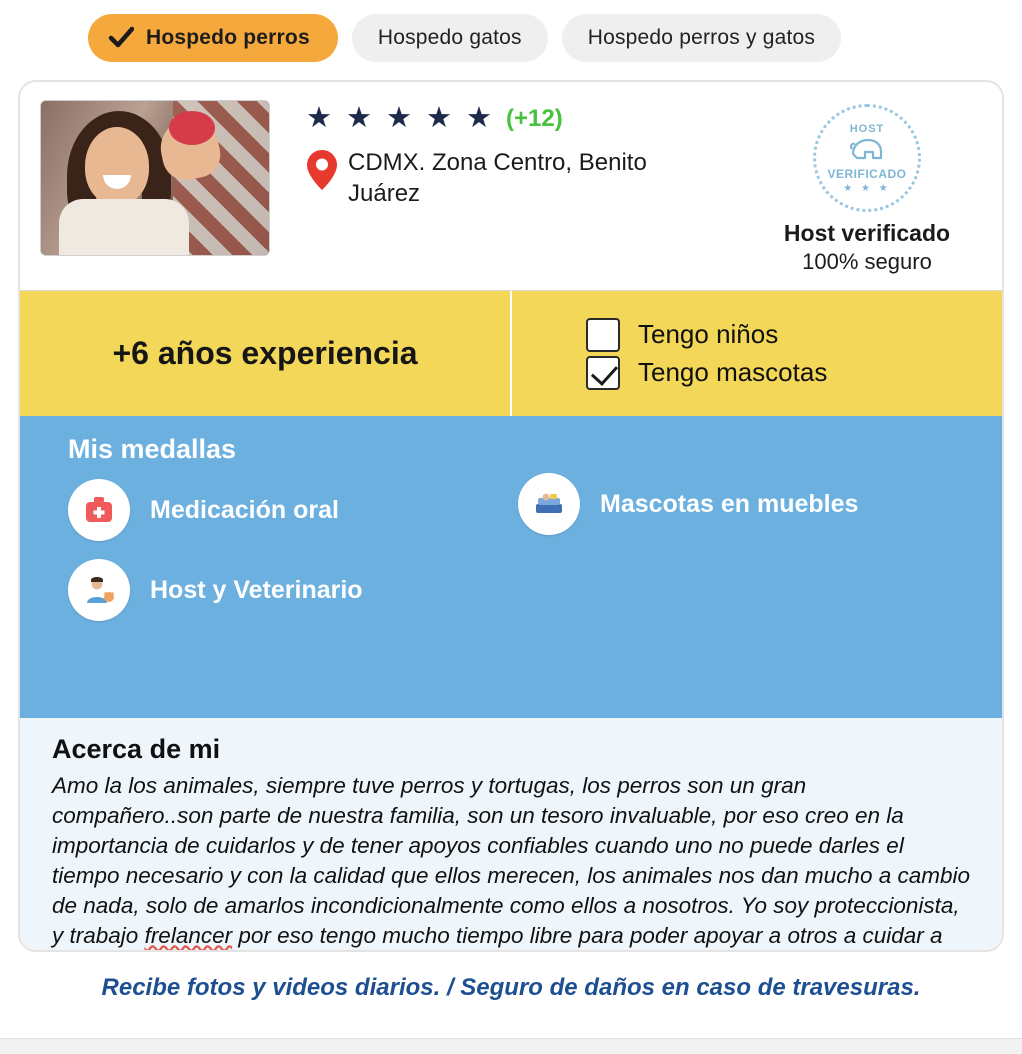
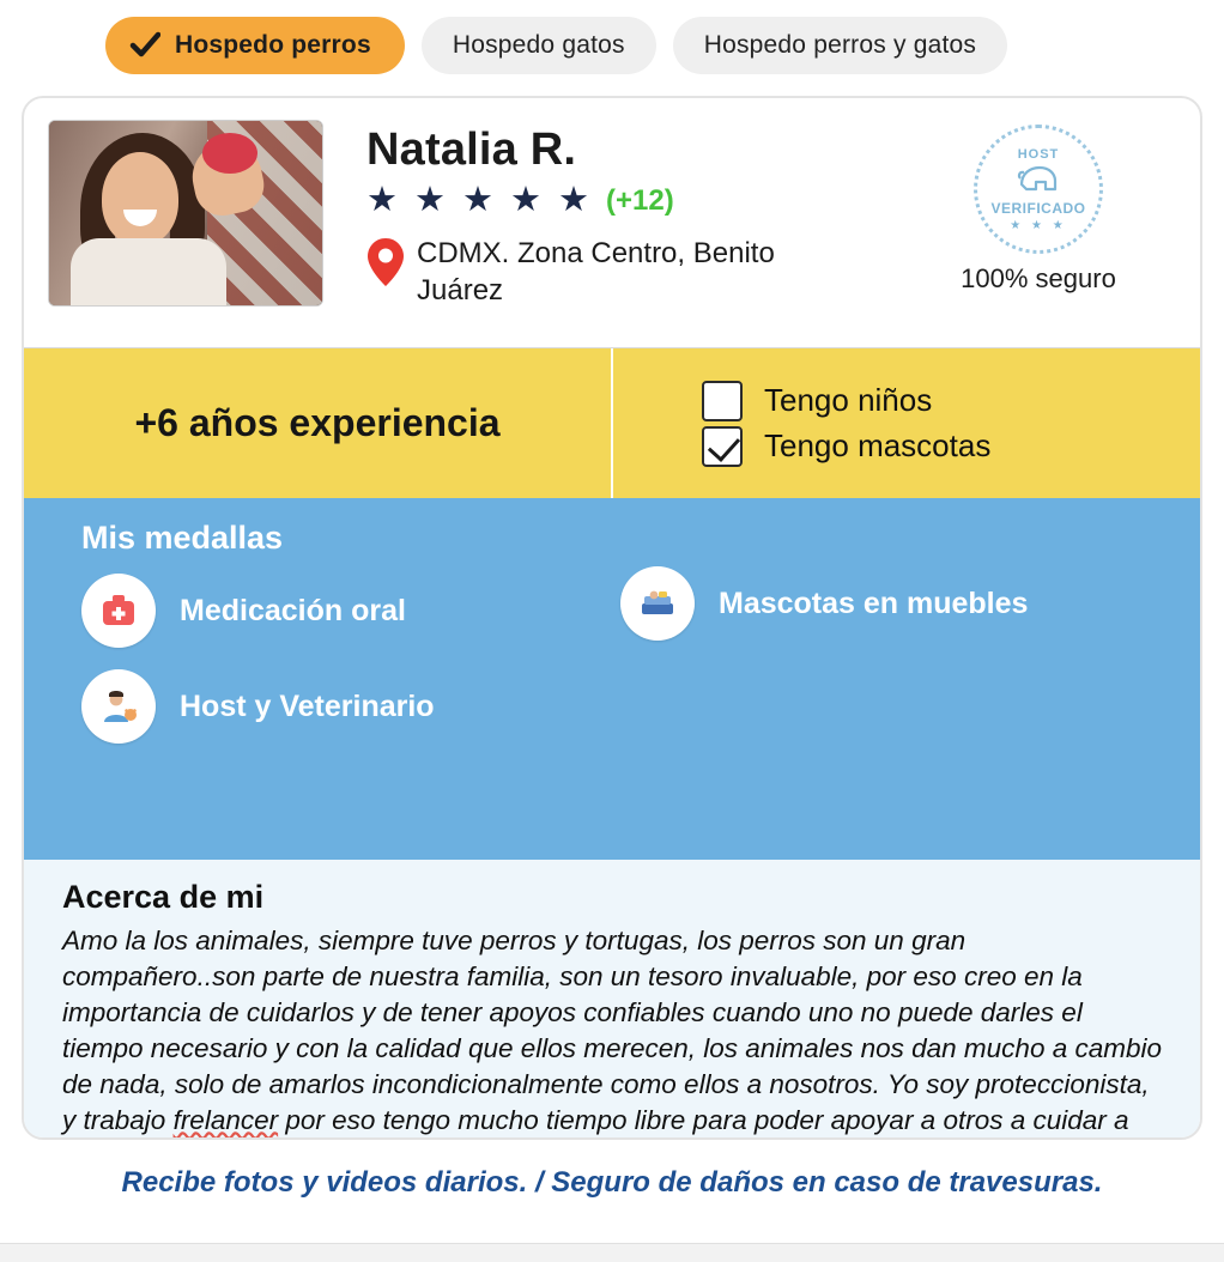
  Hospedo perros
  Hospedo gatos
  Hospedo perros y gatos
+ Natalia R.
  ★
  ★
  ★
  ★
  ★
  (+12)
  CDMX. Zona Centro, Benito Juárez
  HOST
  VERIFICADO
  ★ ★ ★
- Host verificado
  100% seguro
  +6 años experiencia
  Tengo niños
  Tengo mascotas
  Mis medallas
  Medicación oral
  Mascotas en muebles
  Host y Veterinario
  Acerca de mi
  Amo la los animales, siempre tuve perros y tortugas, los perros son un gran compañero..son parte de nuestra familia, son un tesoro invaluable, por eso creo en la importancia de cuidarlos y de tener apoyos confiables cuando uno no puede darles el tiempo necesario y con la calidad que ellos merecen, los animales nos dan mucho a cambio de nada, solo de amarlos incondicionalmente como ellos a nosotros. Yo soy proteccionista, y trabajo frelancer por eso tengo mucho tiempo libre para poder apoyar a otros a cuidar a
  Recibe fotos y videos diarios. / Seguro de daños en caso de travesuras.
